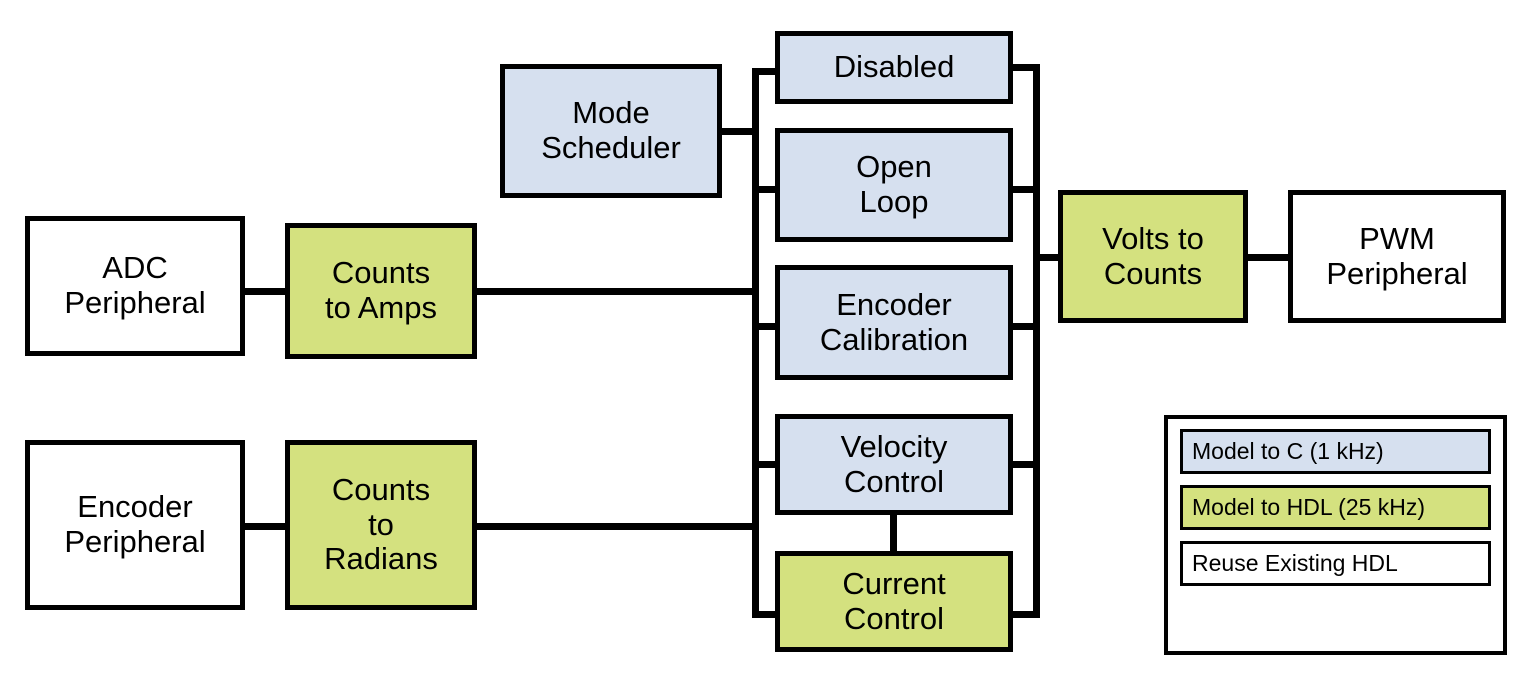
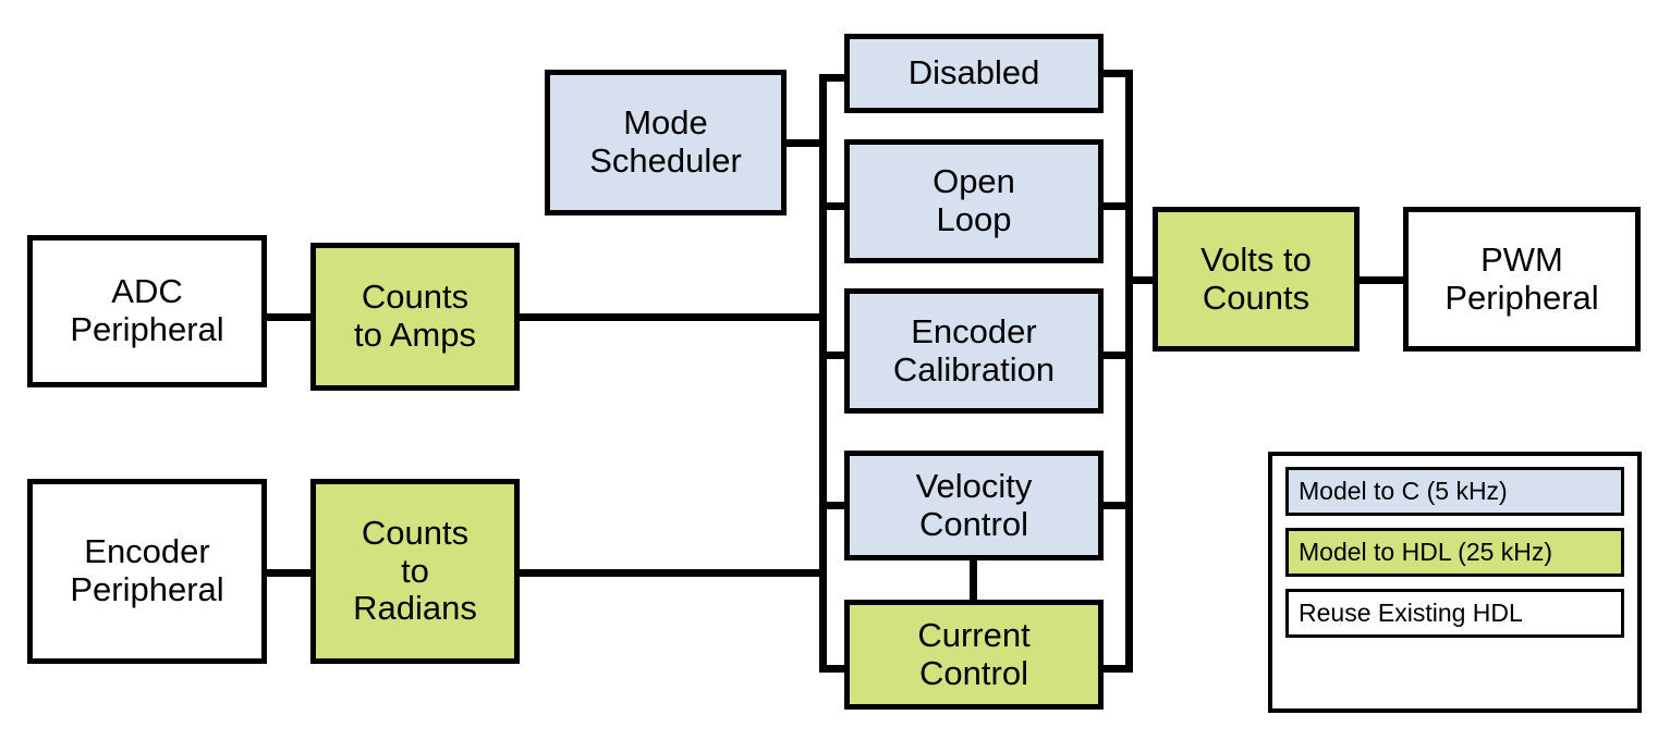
  ADC
  Peripheral
  Counts
  to Amps
  Encoder
  Peripheral
  Counts
  to
  Radians
  Mode
  Scheduler
  Disabled
  Open
  Loop
  Encoder
  Calibration
  Velocity
  Control
  Current
  Control
  Volts to
  Counts
  PWM
  Peripheral
- Model to C (1 kHz)
+ Model to C (5 kHz)
  Model to HDL (25 kHz)
  Reuse Existing HDL
